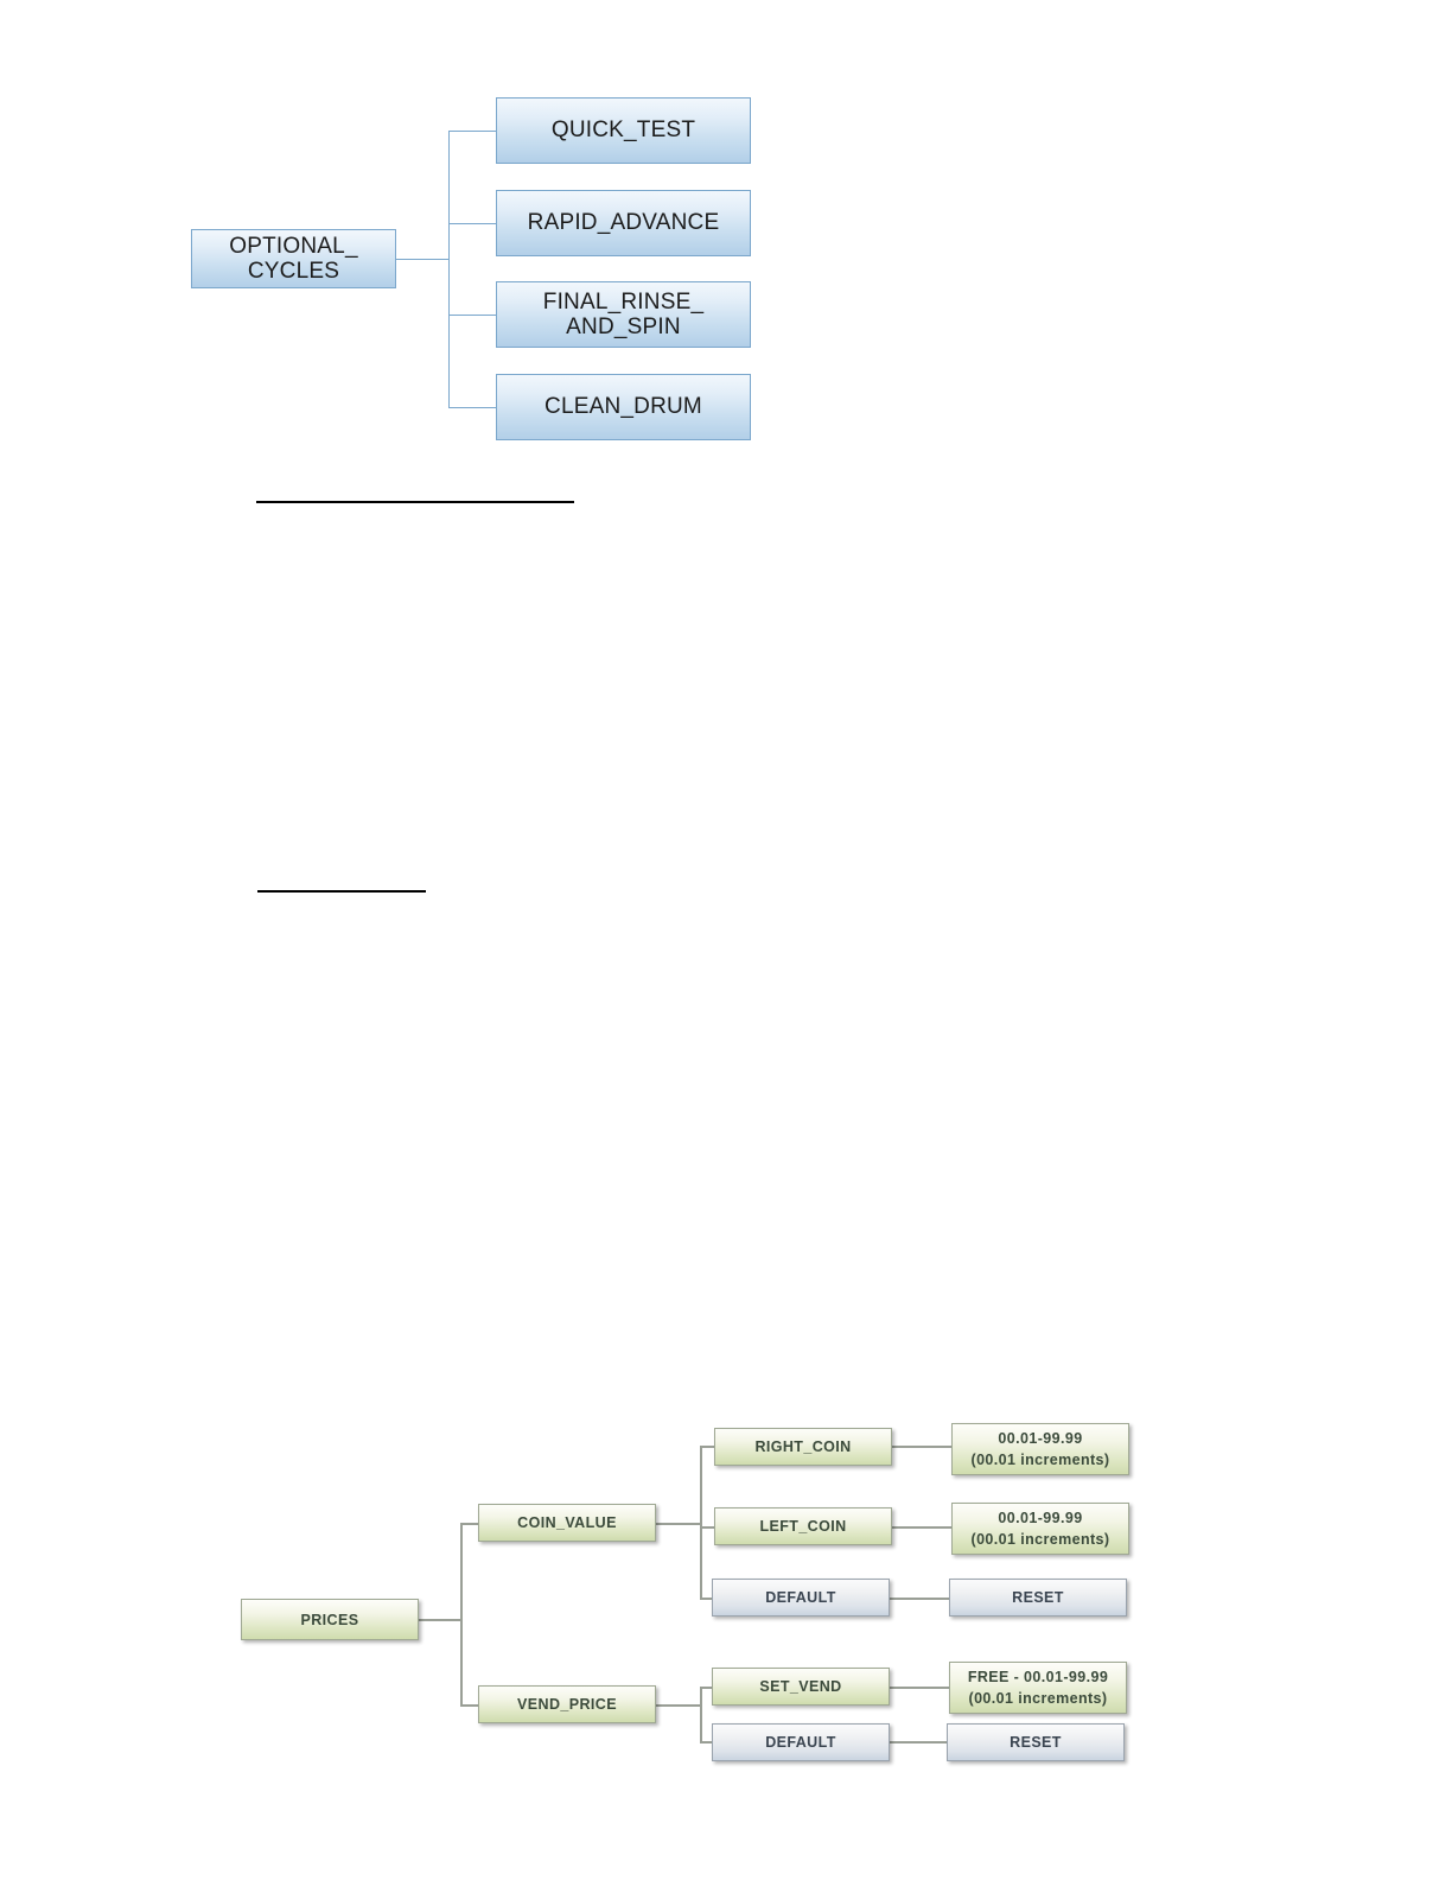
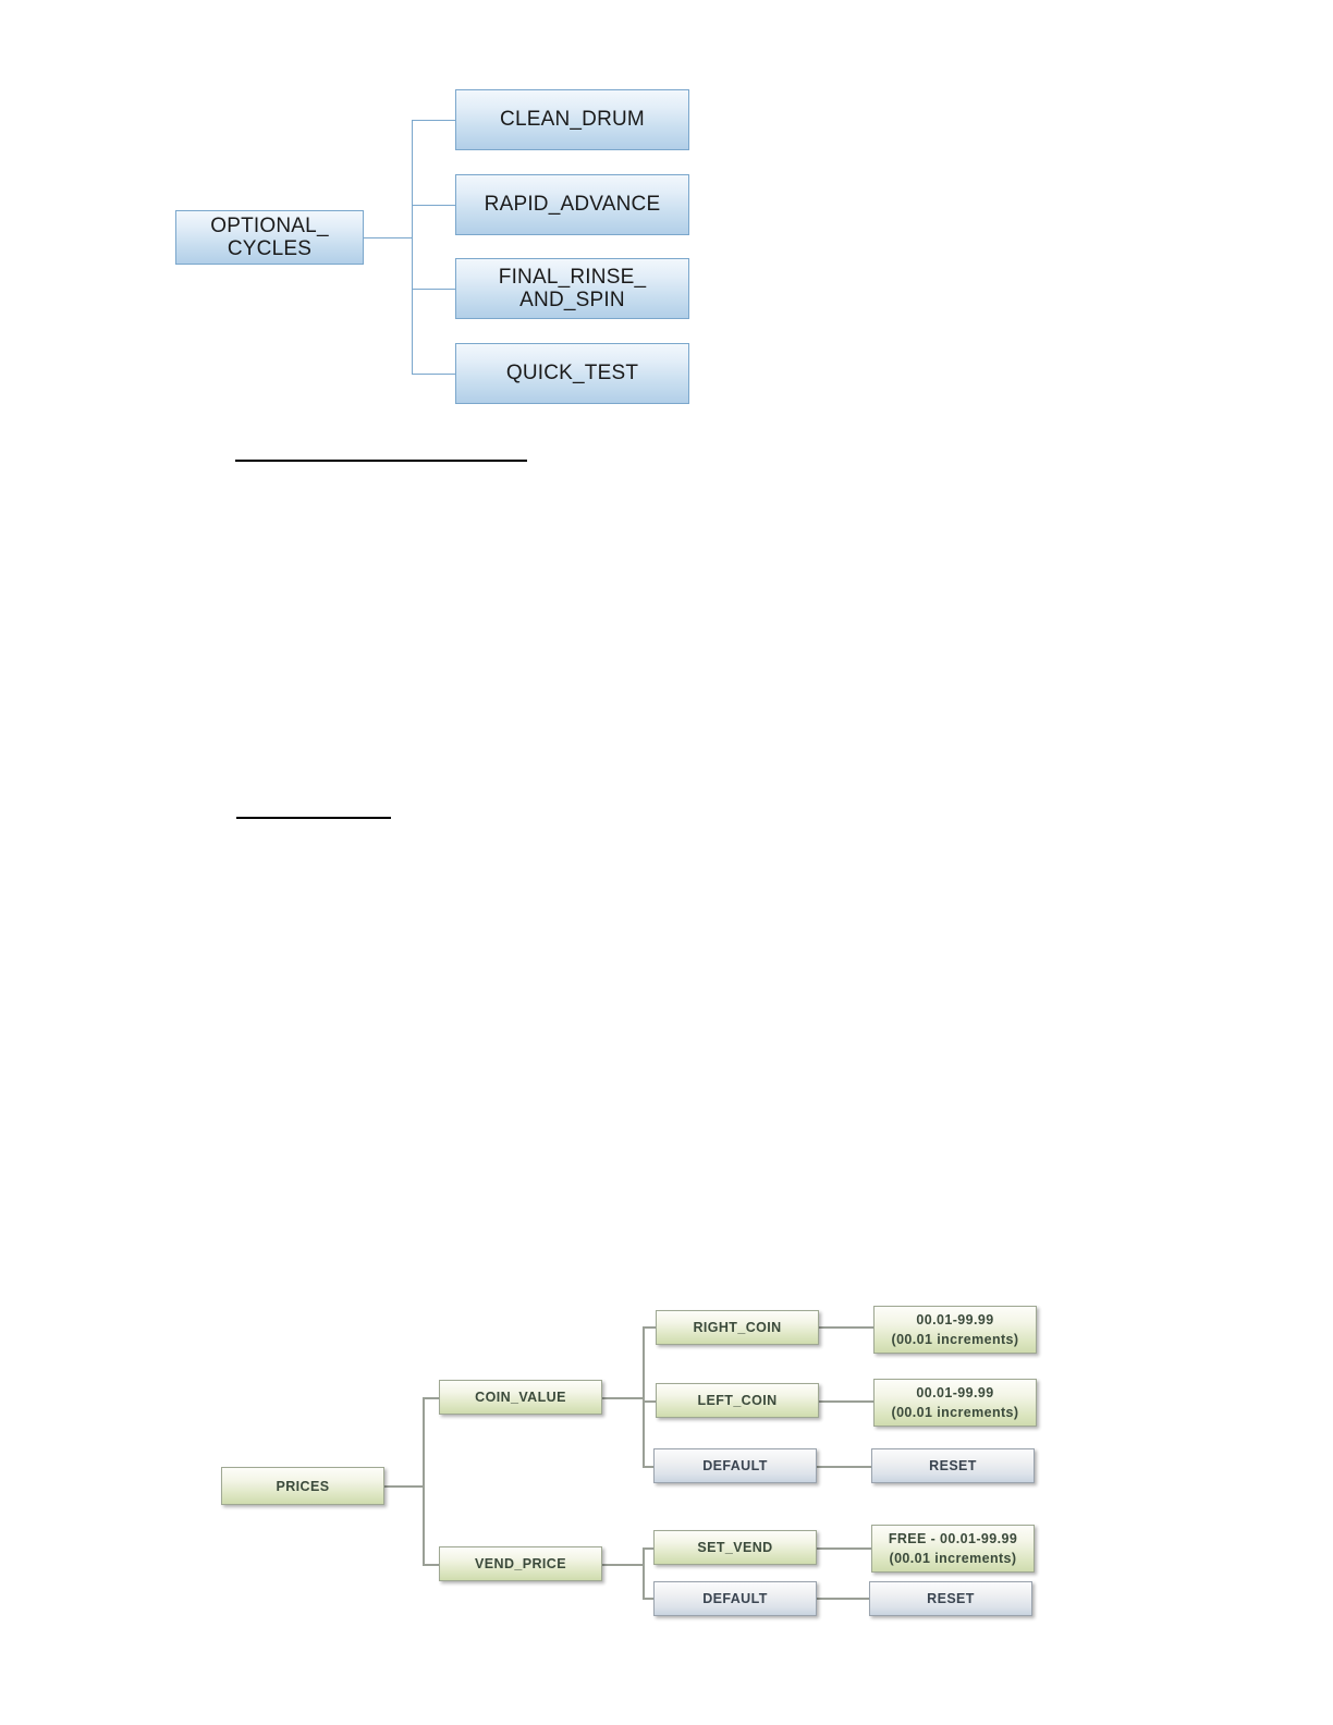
  OPTIONAL_
  CYCLES
- QUICK_TEST
+ CLEAN_DRUM
  RAPID_ADVANCE
  FINAL_RINSE_
  AND_SPIN
- CLEAN_DRUM
+ QUICK_TEST
  PRICES
  COIN_VALUE
  VEND_PRICE
  RIGHT_COIN
  LEFT_COIN
  DEFAULT
  00.01-99.99
  (00.01 increments)
  00.01-99.99
  (00.01 increments)
  RESET
  SET_VEND
  DEFAULT
  FREE - 00.01-99.99
  (00.01 increments)
  RESET
